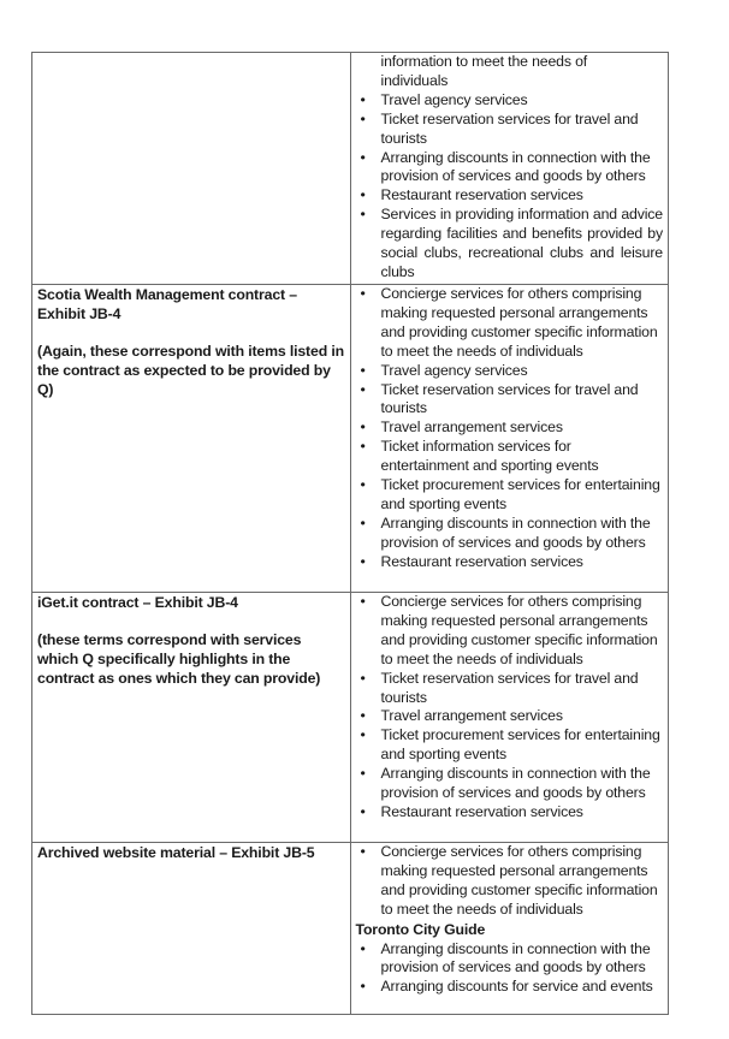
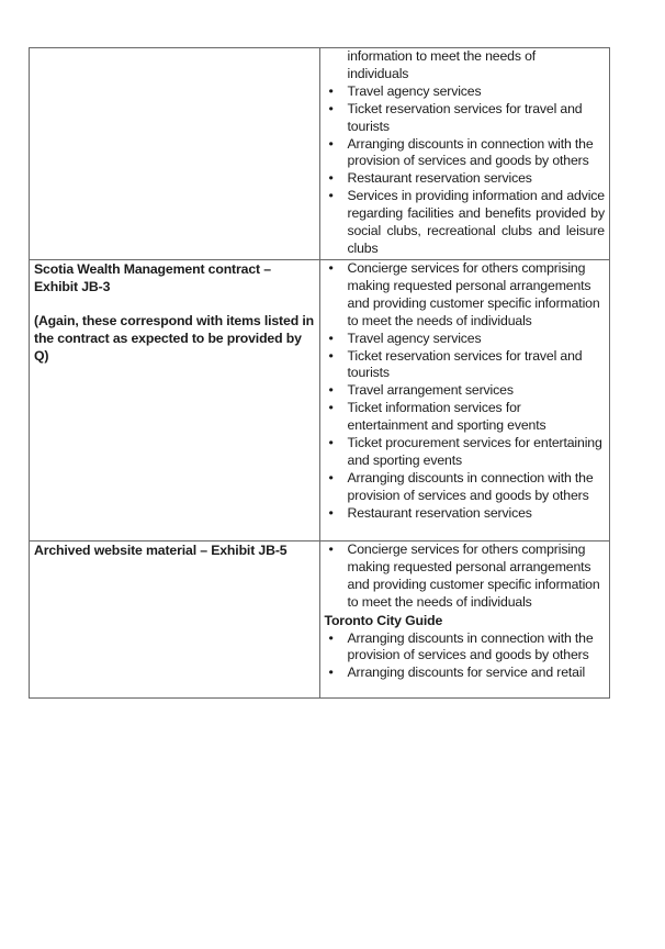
  	information to meet the needs of individuals • Travel agency services • Ticket reservation services for travel and tourists • Arranging discounts in connection with the provision of services and goods by others • Restaurant reservation services • Services in providing information and advice regarding facilities and benefits provided by social clubs, recreational clubs and leisure clubs
- Scotia Wealth Management contract – Exhibit JB-4 (Again, these correspond with items listed in the contract as expected to be provided by Q)	• Concierge services for others comprising making requested personal arrangements and providing customer specific information to meet the needs of individuals • Travel agency services • Ticket reservation services for travel and tourists • Travel arrangement services • Ticket information services for entertainment and sporting events • Ticket procurement services for entertaining and sporting events • Arranging discounts in connection with the provision of services and goods by others • Restaurant reservation services
+ Scotia Wealth Management contract – Exhibit JB-3 (Again, these correspond with items listed in the contract as expected to be provided by Q)	• Concierge services for others comprising making requested personal arrangements and providing customer specific information to meet the needs of individuals • Travel agency services • Ticket reservation services for travel and tourists • Travel arrangement services • Ticket information services for entertainment and sporting events • Ticket procurement services for entertaining and sporting events • Arranging discounts in connection with the provision of services and goods by others • Restaurant reservation services
- iGet.it contract – Exhibit JB-4 (these terms correspond with services which Q specifically highlights in the contract as ones which they can provide)	• Concierge services for others comprising making requested personal arrangements and providing customer specific information to meet the needs of individuals • Ticket reservation services for travel and tourists • Travel arrangement services • Ticket procurement services for entertaining and sporting events • Arranging discounts in connection with the provision of services and goods by others • Restaurant reservation services
- Archived website material – Exhibit JB-5	• Concierge services for others comprising making requested personal arrangements and providing customer specific information to meet the needs of individuals Toronto City Guide • Arranging discounts in connection with the provision of services and goods by others • Arranging discounts for service and events
+ Archived website material – Exhibit JB-5	• Concierge services for others comprising making requested personal arrangements and providing customer specific information to meet the needs of individuals Toronto City Guide • Arranging discounts in connection with the provision of services and goods by others • Arranging discounts for service and retail
